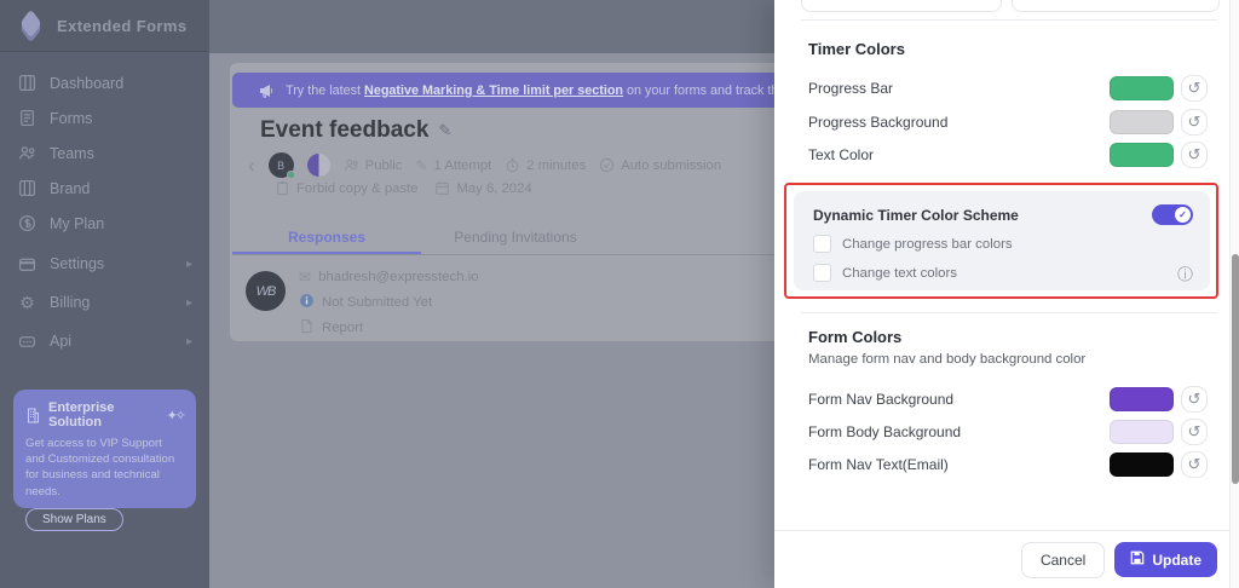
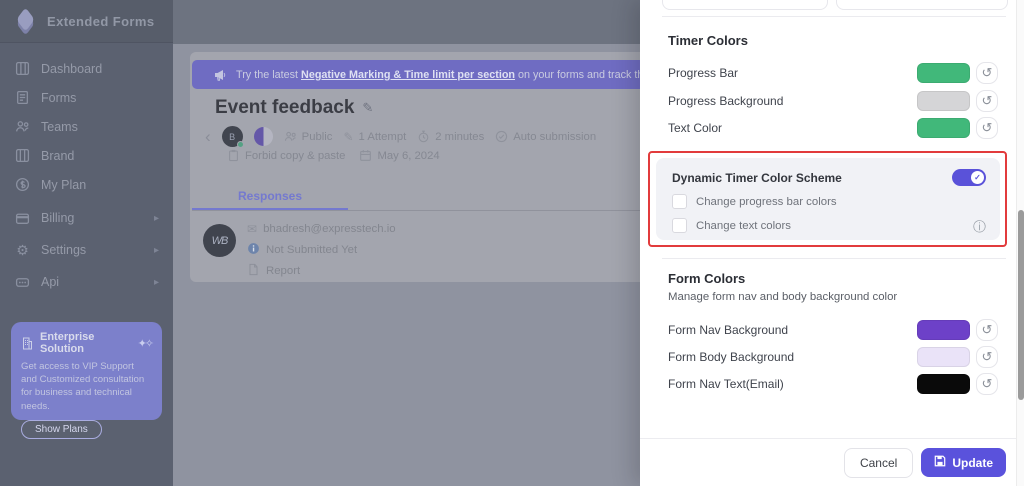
  Extended Forms
  Dashboard
  Forms
  Teams
  Brand
  My Plan
- Settings
+ Billing
  ▸
  ⚙
- Billing
+ Settings
  ▸
  Api
  ▸
  Enterprise Solution
  ✦✧
  Get access to VIP Support and Customized consultation for business and technical needs.
  Show Plans
  Try the latest Negative Marking & Time limit per section on your forms and track t
  Event feedback
  ✎
  ‹
  B
  Public
  1 Attempt
  2 minutes
  Auto submission
  Forbid copy & paste
  May 6, 2024
  Responses
- Pending Invitations
  WB
  bhadresh@expresstech.io
  Not Submitted Yet
  Report
  Timer Colors
  Progress Bar
  ↺
  Progress Background
  ↺
  Text Color
  ↺
  Dynamic Timer Color Scheme
  ✓
  Change progress bar colors
  Change text colors
  ⓘ
  Form Colors
  Manage form nav and body background color
  Form Nav Background
  ↺
  Form Body Background
  ↺
  Form Nav Text(Email)
  ↺
  Cancel
  Update
